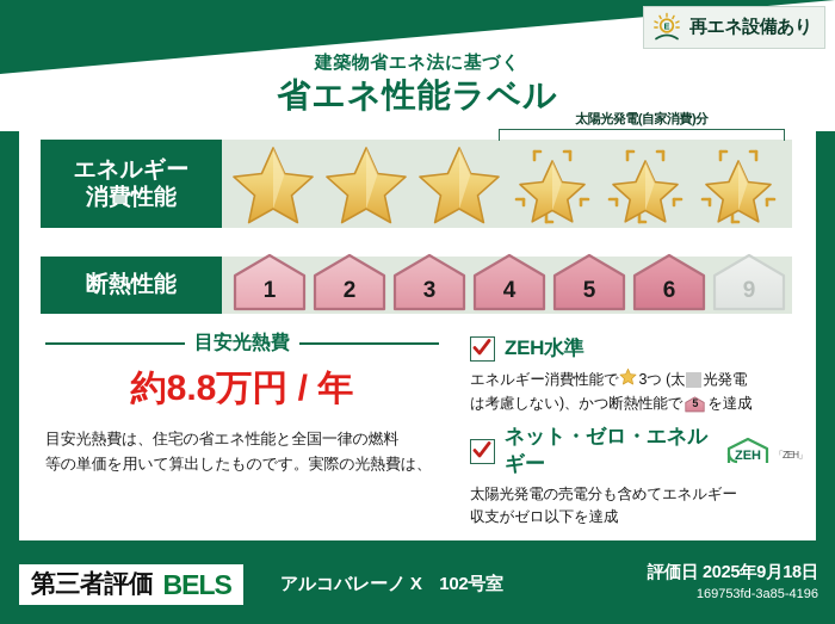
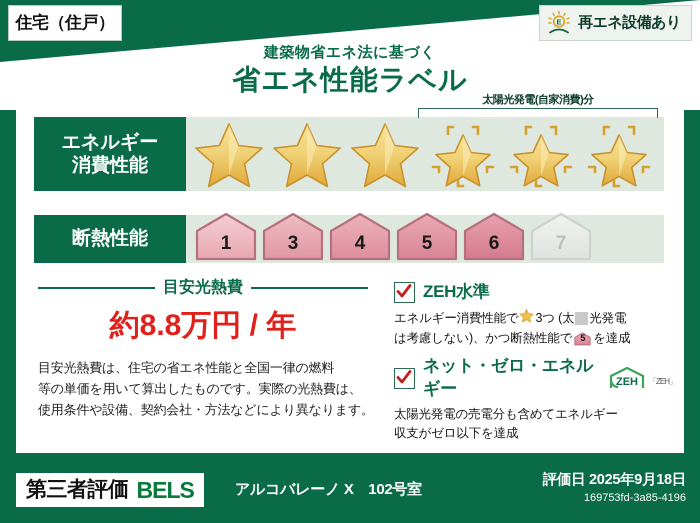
+ 住宅（住戸）
  E
  再エネ設備あり
  建築物省エネ法に基づく
  省エネ性能ラベル
  エネルギー
  消費性能
  太陽光発電(自家消費)分
  断熱性能
  1
- 2
  3
  4
  5
  6
- 9
+ 7
  目安光熱費
  約8.8万円 / 年
  目安光熱費は、住宅の省エネ性能と全国一律の燃料
  等の単価を用いて算出したものです。実際の光熱費は、
+ 使用条件や設備、契約会社・方法などにより異なります。
  ZEH水準
  エネルギー消費性能で
  3つ (太
  光発電
  は考慮しない)、かつ断熱性能で
  5
  を達成
  ネット・ゼロ・エネルギー
  ZEH
  「ZEH」
  太陽光発電の売電分も含めてエネルギー
  収支がゼロ以下を達成
  第三者評価
  BELS
  アルコバレーノ X 102号室
  評価日 2025年9月18日
  169753fd-3a85-4196
